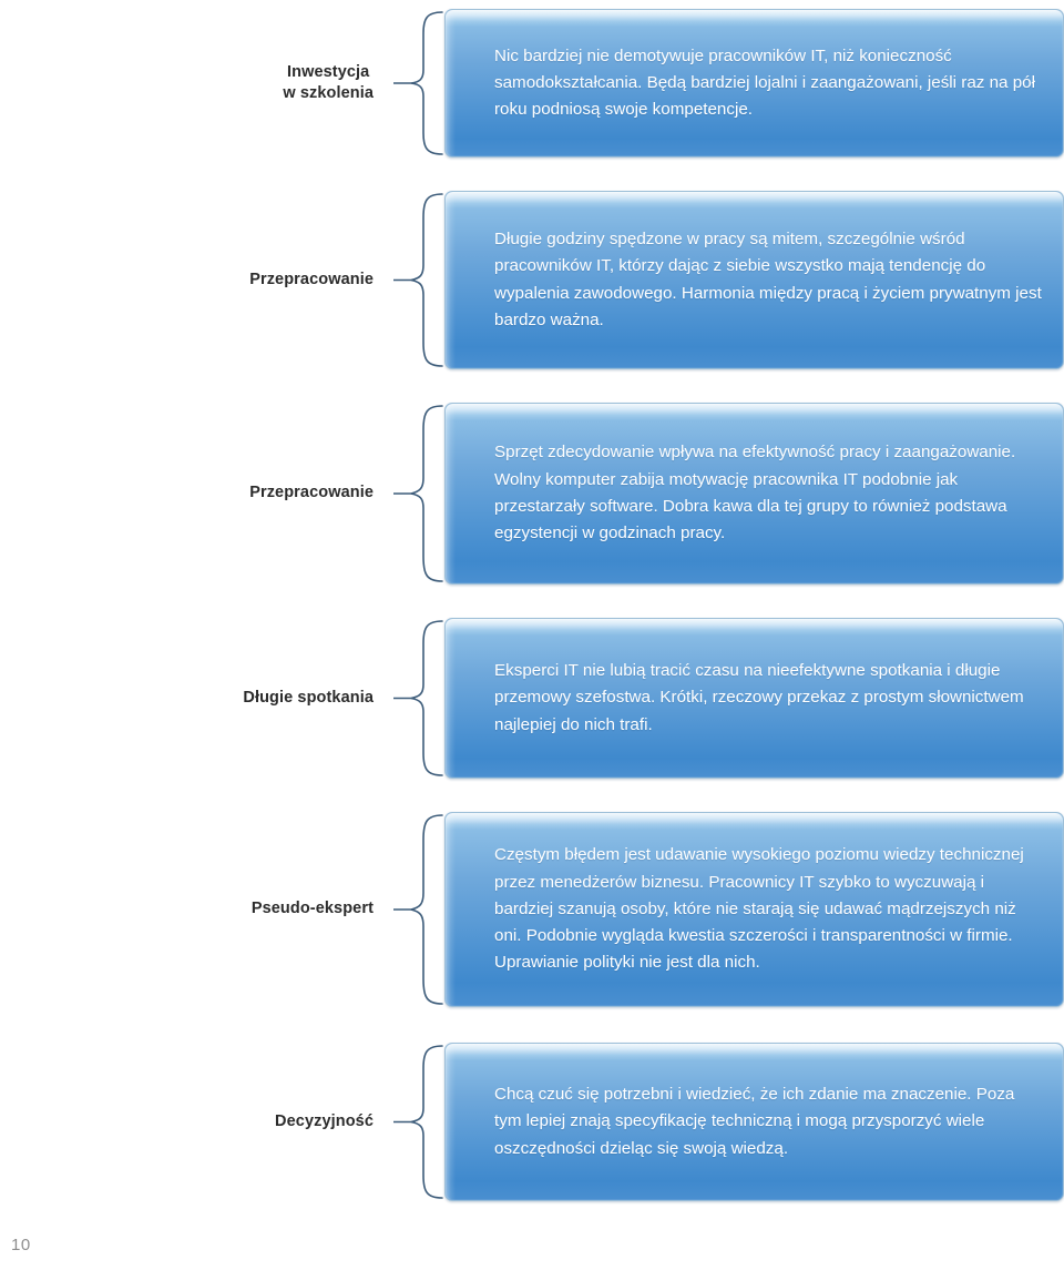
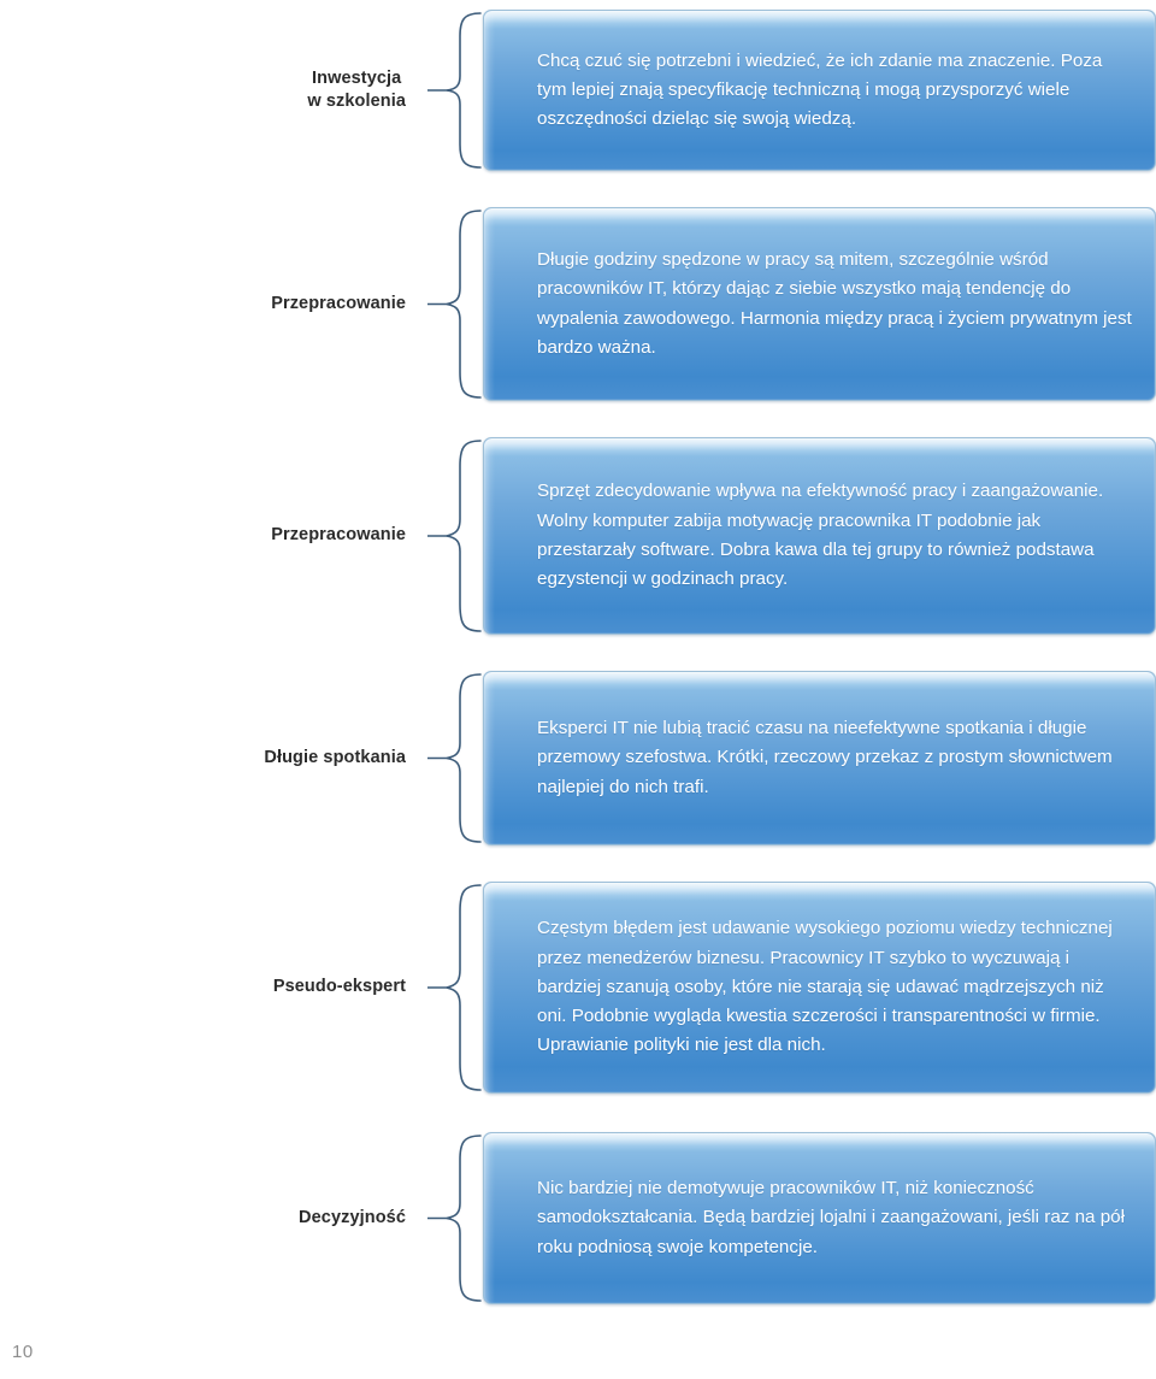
  Inwestycja
  w szkolenia
- Nic bardziej nie demotywuje pracowników IT, niż konieczność samodokształcania. Będą bardziej lojalni i zaangażowani, jeśli raz na pół roku podniosą swoje kompetencje.
+ Chcą czuć się potrzebni i wiedzieć, że ich zdanie ma znaczenie. Poza tym lepiej znają specyfikację techniczną i mogą przysporzyć wiele oszczędności dzieląc się swoją wiedzą.
  Przepracowanie
  Długie godziny spędzone w pracy są mitem, szczególnie wśród pracowników IT, którzy dając z siebie wszystko mają tendencję do wypalenia zawodowego. Harmonia między pracą i życiem prywatnym jest bardzo ważna.
  Przepracowanie
  Sprzęt zdecydowanie wpływa na efektywność pracy i zaangażowanie. Wolny komputer zabija motywację pracownika IT podobnie jak przestarzały software. Dobra kawa dla tej grupy to również podstawa egzystencji w godzinach pracy.
  Długie spotkania
  Eksperci IT nie lubią tracić czasu na nieefektywne spotkania i długie przemowy szefostwa. Krótki, rzeczowy przekaz z prostym słownictwem najlepiej do nich trafi.
  Pseudo-ekspert
  Częstym błędem jest udawanie wysokiego poziomu wiedzy technicznej przez menedżerów biznesu. Pracownicy IT szybko to wyczuwają i bardziej szanują osoby, które nie starają się udawać mądrzejszych niż oni. Podobnie wygląda kwestia szczerości i transparentności w firmie. Uprawianie polityki nie jest dla nich.
  Decyzyjność
- Chcą czuć się potrzebni i wiedzieć, że ich zdanie ma znaczenie. Poza tym lepiej znają specyfikację techniczną i mogą przysporzyć wiele oszczędności dzieląc się swoją wiedzą.
+ Nic bardziej nie demotywuje pracowników IT, niż konieczność samodokształcania. Będą bardziej lojalni i zaangażowani, jeśli raz na pół roku podniosą swoje kompetencje.
  10
